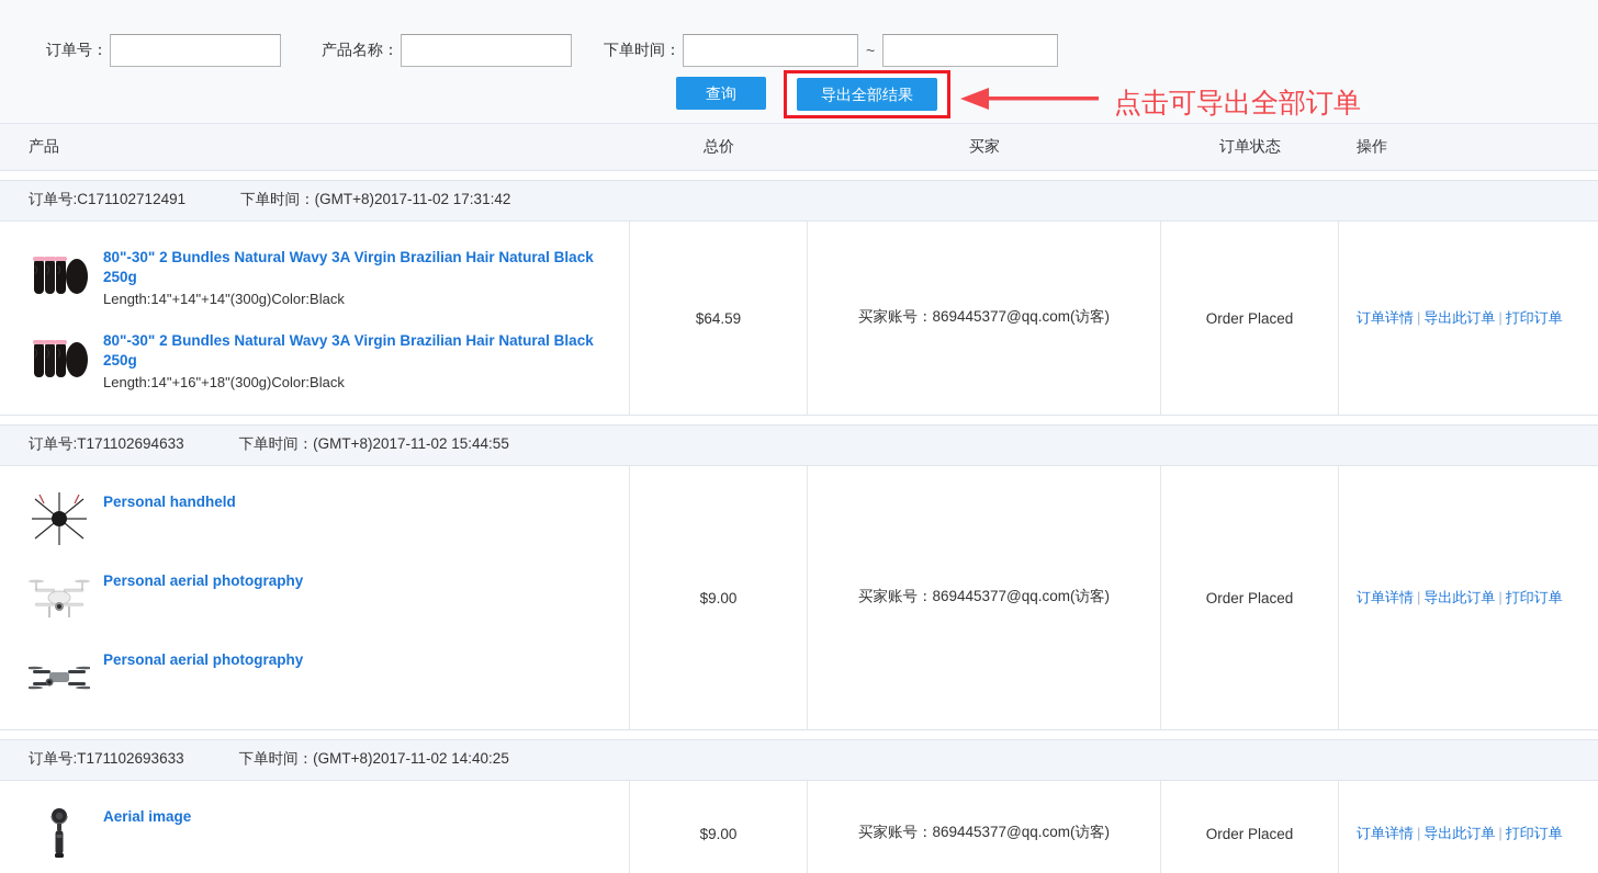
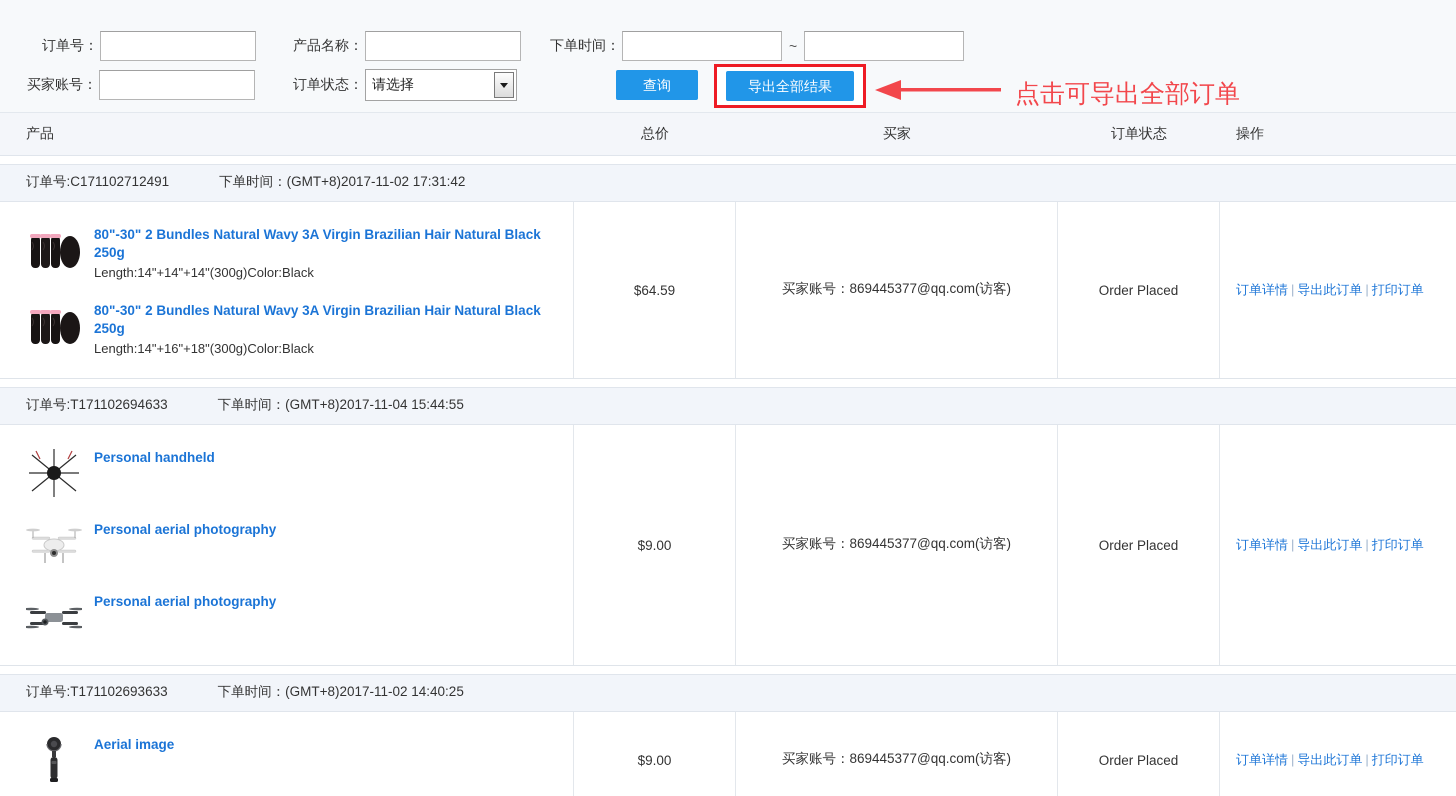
  订单号：
  产品名称：
  下单时间：
  ~
+ 买家账号：
+ 订单状态：
+ 请选择
  查询
  导出全部结果
  点击可导出全部订单
  产品
  总价
  买家
  订单状态
  操作
  订单号:C171102712491
  下单时间：(GMT+8)2017-11-02 17:31:42
  80"-30" 2 Bundles Natural Wavy 3A Virgin Brazilian Hair Natural Black 250g
  Length:14"+14"+14"(300g)Color:Black
  80"-30" 2 Bundles Natural Wavy 3A Virgin Brazilian Hair Natural Black 250g
  Length:14"+16"+18"(300g)Color:Black
  $64.59
  买家账号：869445377@qq.com(访客)
  Order Placed
  订单详情 | 导出此订单 | 打印订单
  订单号:T171102694633
- 下单时间：(GMT+8)2017-11-02 15:44:55
+ 下单时间：(GMT+8)2017-11-04 15:44:55
  Personal handheld
  Personal aerial photography
  Personal aerial photography
  $9.00
  买家账号：869445377@qq.com(访客)
  Order Placed
  订单详情 | 导出此订单 | 打印订单
  订单号:T171102693633
  下单时间：(GMT+8)2017-11-02 14:40:25
  Aerial image
  $9.00
  买家账号：869445377@qq.com(访客)
  Order Placed
  订单详情 | 导出此订单 | 打印订单
